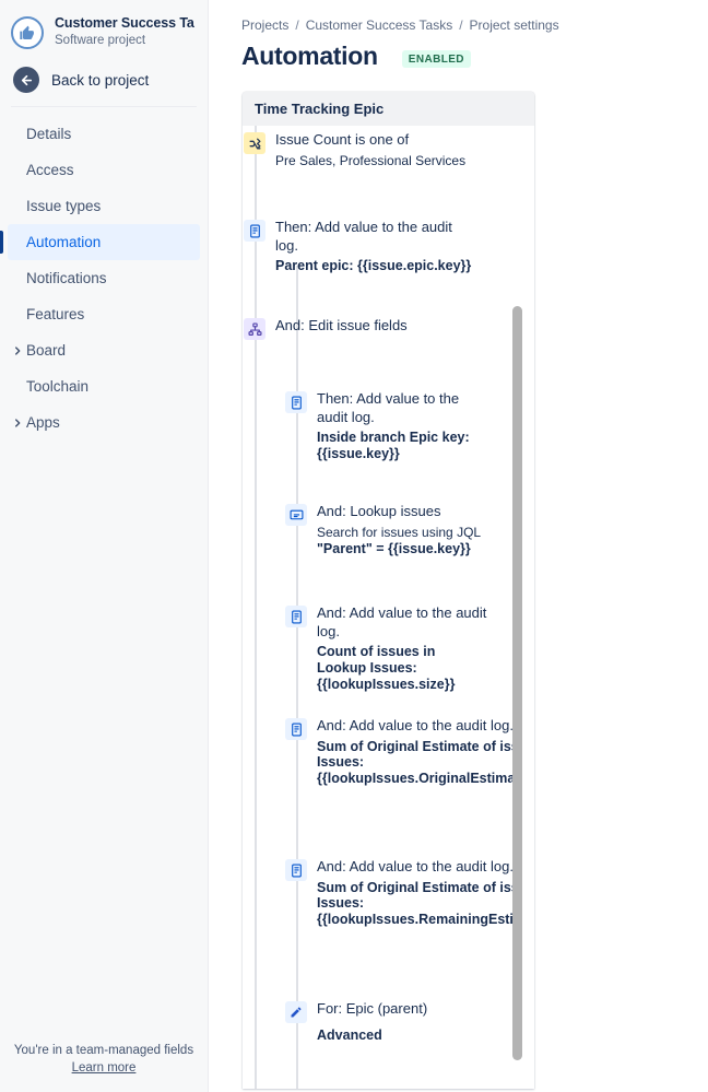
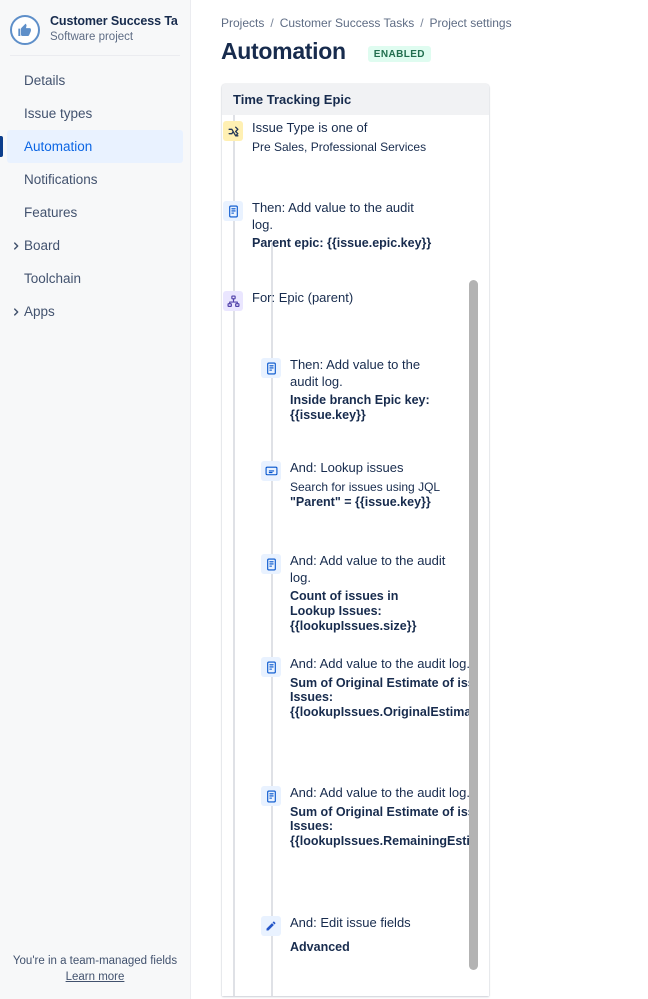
  Customer Success Ta
  Software project
- Back to project
  Details
- Access
  Issue types
  Automation
  Notifications
  Features
  Board
  Toolchain
  Apps
  You're in a team-managed fields
  Learn more
  Projects
  /
  Customer Success Tasks
  /
  Project settings
  Automation
  ENABLED
  Time Tracking Epic
- Issue Count is one of
+ Issue Type is one of
  Pre Sales, Professional Services
  Then: Add value to the audit log.
  Parent epic: {{issue.epic.key}}
- And: Edit issue fields
+ For: Epic (parent)
  Then: Add value to the audit log.
  Inside branch Epic key: {{issue.key}}
  And: Lookup issues
  Search for issues using JQL
  "Parent" = {{issue.key}}
  And: Add value to the audit log.
  Count of issues in Lookup Issues: {{lookupIssues.size}}
  And: Add value to the audit log
  And: Add value to the audit log
- For: Epic (parent)
+ And: Edit issue fields
  Advanced
